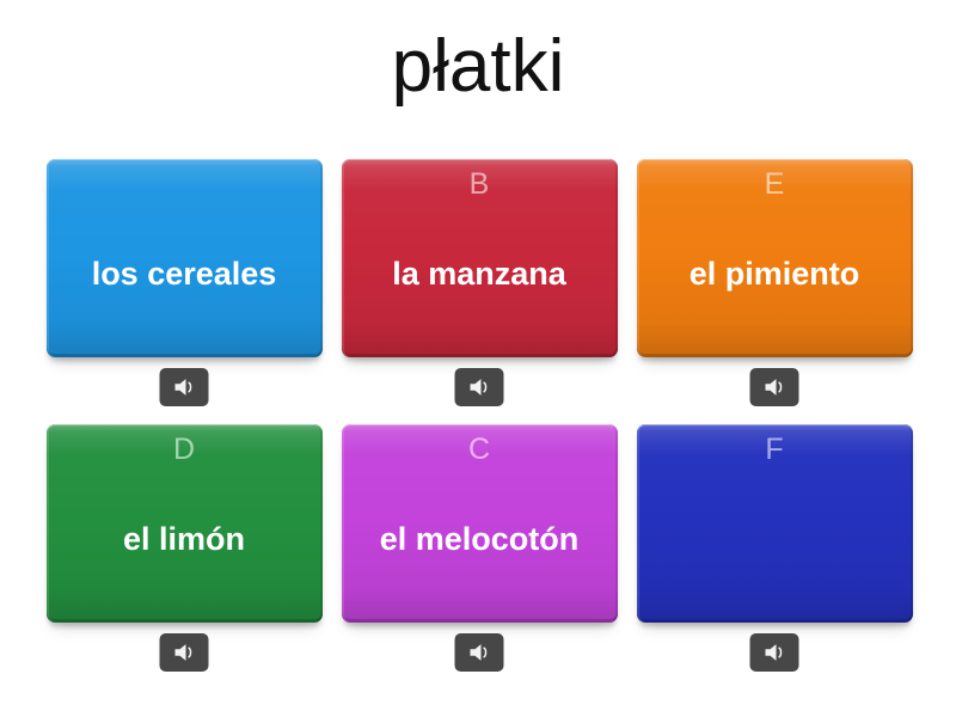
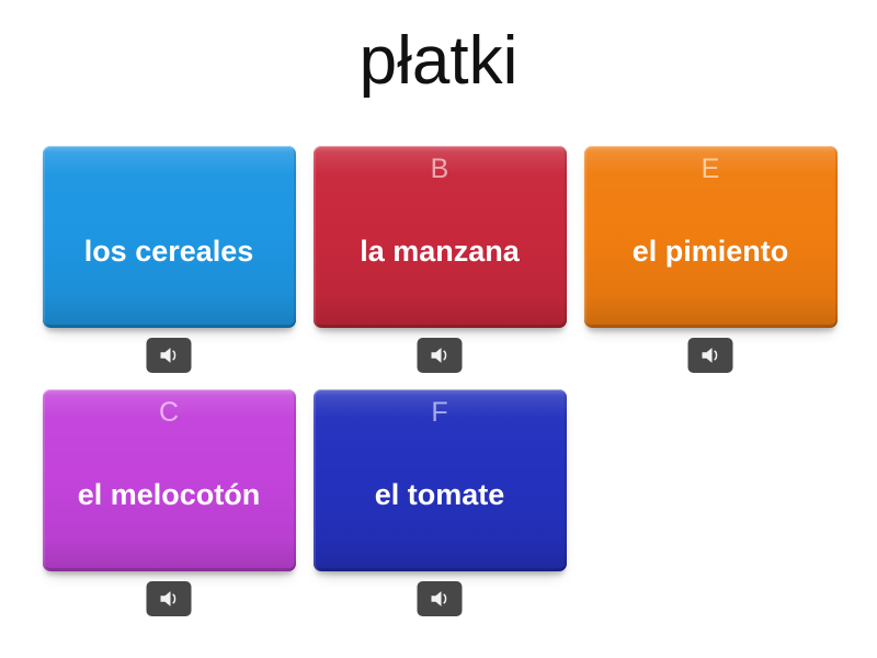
  płatki
  los cereales
  B
  la manzana
  E
  el pimiento
- D
- el limón
  C
  el melocotón
  F
+ el tomate
